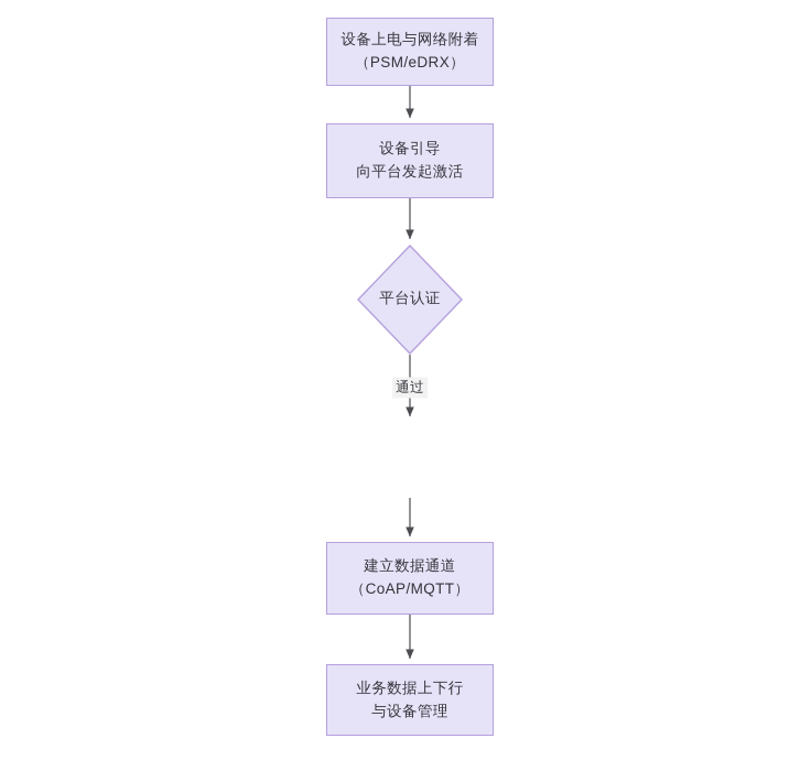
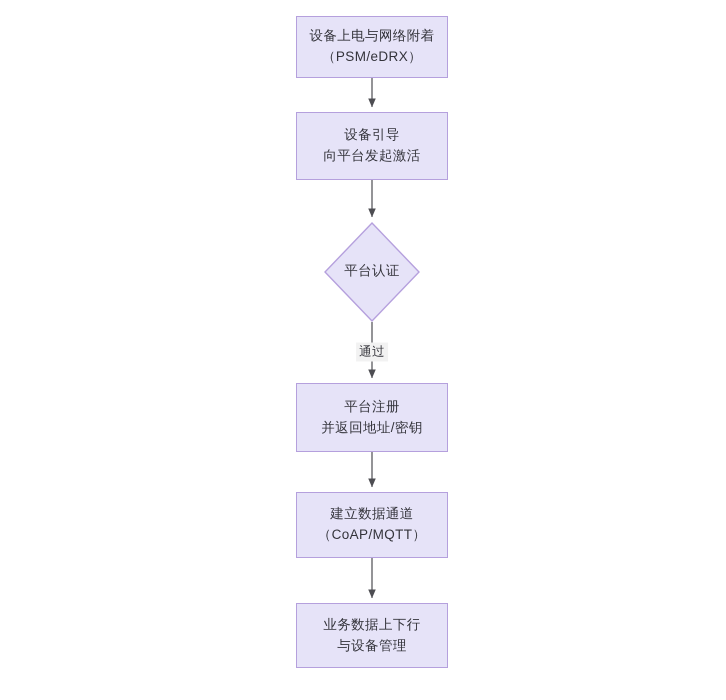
  设备上电与网络附着
  （PSM/eDRX）
  设备引导
  向平台发起激活
  平台认证
  通过
+ 平台注册
+ 并返回地址/密钥
  建立数据通道
  （CoAP/MQTT）
  业务数据上下行
  与设备管理
